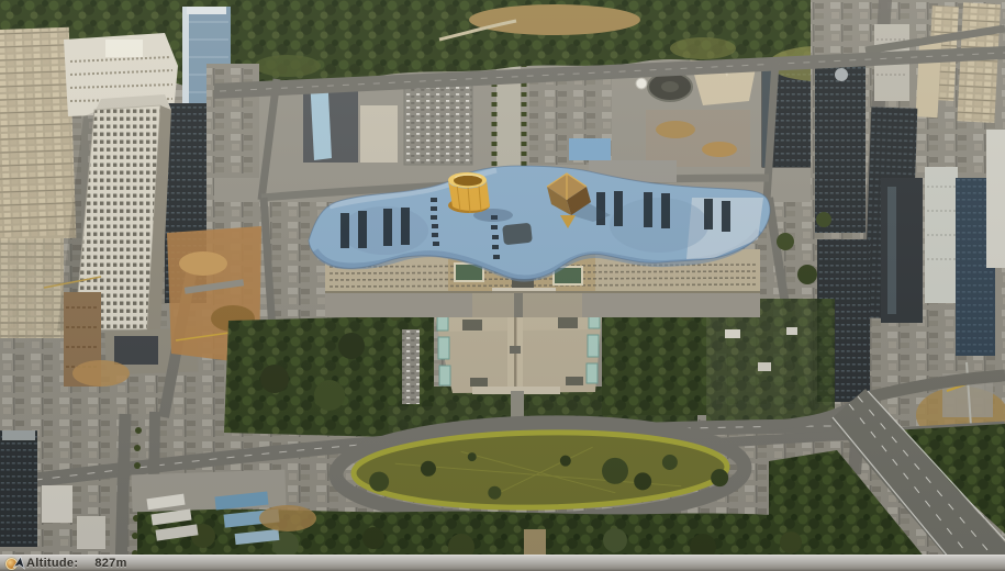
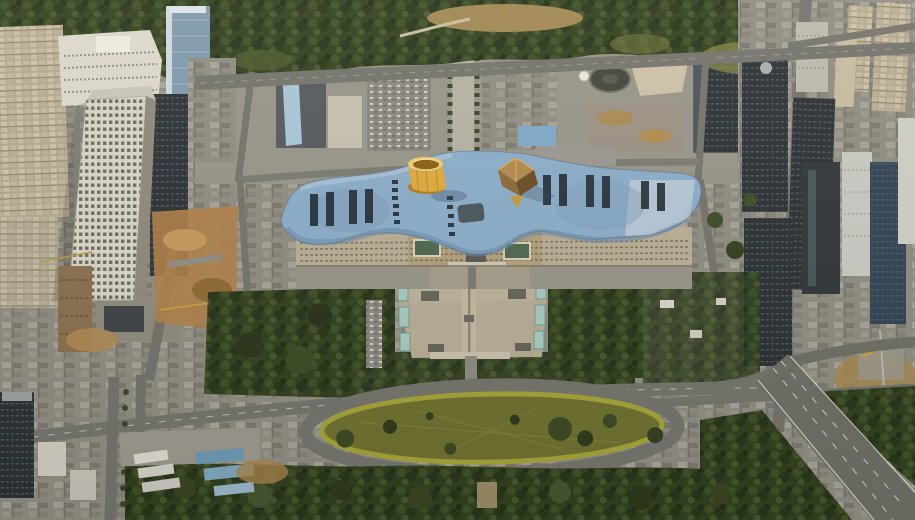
- Altitude:
- 827m
